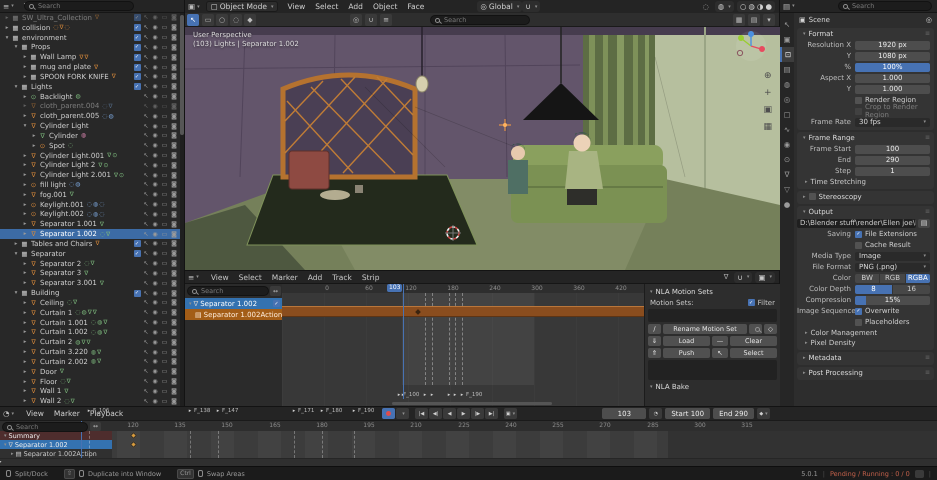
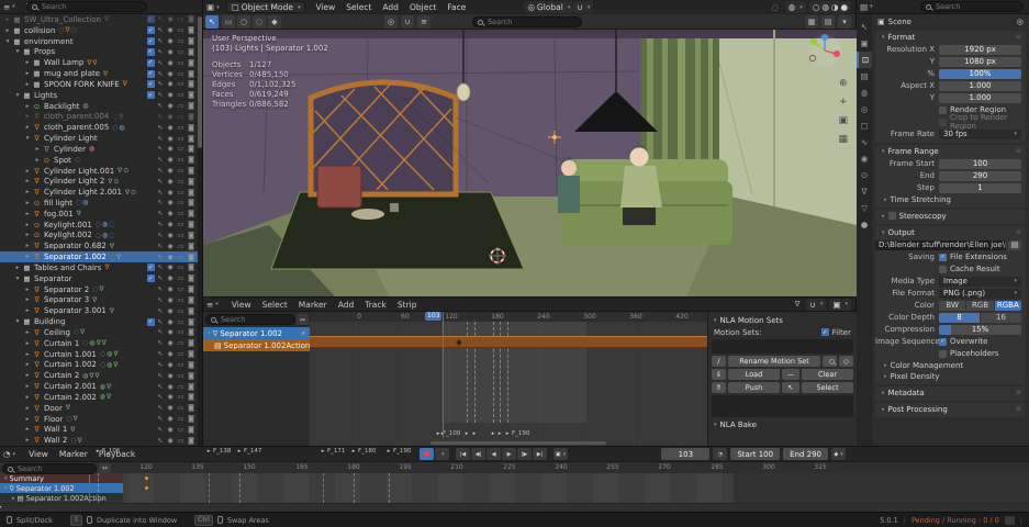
  ≡
  ▦
  collision
  ▦
  environment
  ▦
  Props
  ▦
  Wall Lamp
  ▦
  mug and plate
  ▦
  SPOON FORK KNIFE
  ▦
  Lights
  ⊙
  Backlight
  ∇
  cloth_parent.004
  ∇
  cloth_parent.005
  ∇
  Cylinder Light
  ∇
  Cylinder
  ⊙
  Spot
  ∇
  Cylinder Light.001
  ∇
  Cylinder Light 2
  ∇
  Cylinder Light 2.001
  ⊙
  fill light
  ∇
  fog.001
  ⊙
  Keylight.001
  ⊙
  Keylight.002
  ∇
- Separator 1.001
+ Separator 0.682
  ∇
  Separator 1.002
  ▦
  Tables and Chairs
  ▦
  Separator
  ∇
  Separator 2
  ∇
  Separator 3
  ∇
  Separator 3.001
  ▦
  Building
  ∇
  Ceiling
  ∇
  Curtain 1
  ∇
  Curtain 1.001
  ∇
  Curtain 1.002
  ∇
  Curtain 2
  ∇
- Curtain 3.220
+ Curtain 2.001
  ∇
  Curtain 2.002
  ∇
  Door
  ∇
  Floor
  ∇
  Wall 1
  ∇
  Wall 2
  ▣
  ▢
  Object Mode
  View
  Select
  Add
  Object
  Face
  ◎
  Global
  ∪
  ◌
  ◍
  ○
  ◍
  ◑
  ●
  ↖
  ▭
  ○
  ◌
  ◆
  ◎
  ∪
  ≡
  ▦
  ▤
  ▾
  User Perspective
  (103) Lights | Separator 1.002
+ Objects
+ 1/127
+ Vertices
+ 0/485,150
+ Edges
+ 0/1,102,325
+ Faces
+ 0/619,249
+ Triangles
+ 0/886,582
  ⊕
  +
  ▣
  ▦
  ▤
  ↖
  ▣
  ⊡
  ▤
  ◍
  ◎
  ▢
  ∿
  ◉
  ⊙
  ∇
  ▽
  ●
  ▣
  Scene
  ◎
  Format
  Resolution X
  1920 px
  Y
  1080 px
  %
  100%
  Aspect X
  1.000
  Y
  1.000
  Render Region
  Crop to Render Region
  Frame Rate
  30 fps
  Frame Range
  Frame Start
  100
  End
  290
  Step
  1
  Time Stretching
  Stereoscopy
  Output
  D:\Blender stuff\render\Ellen joe\
  ▤
  Saving
  File Extensions
  Cache Result
  Media Type
  Image
  File Format
  PNG (.png)
  Color
  BW
  RGB
  RGBA
  Color Depth
  8
  16
  Compression
  15%
  Image Sequence
  Overwrite
  Placeholders
  Color Management
  Pixel Density
  Metadata
  Post Processing
  ≡
  View
  Select
  Marker
  Add
  Track
  Strip
  ∇
  ∪
  ▣
  ∇
  Separator 1.002
  ▤
  Separator 1.002Action
  NLA Motion Sets
  Motion Sets:
  Filter
  ∕
  Rename Motion Set
  ◇
  ⇓
  Load
  —
  Clear
  ⇑
  Push
  ↖
  Select
  NLA Bake
  ◔
  View
  Marker
  Playback
  103
  Start
  100
  End
  290
  Summary
  ∇
  Separator 1.002
  ▤
  Separator 1.002Action
  Split/Dock
  Duplicate into Window
  Swap Areas
  5.0.1
  Pending / Running : 0 / 0
